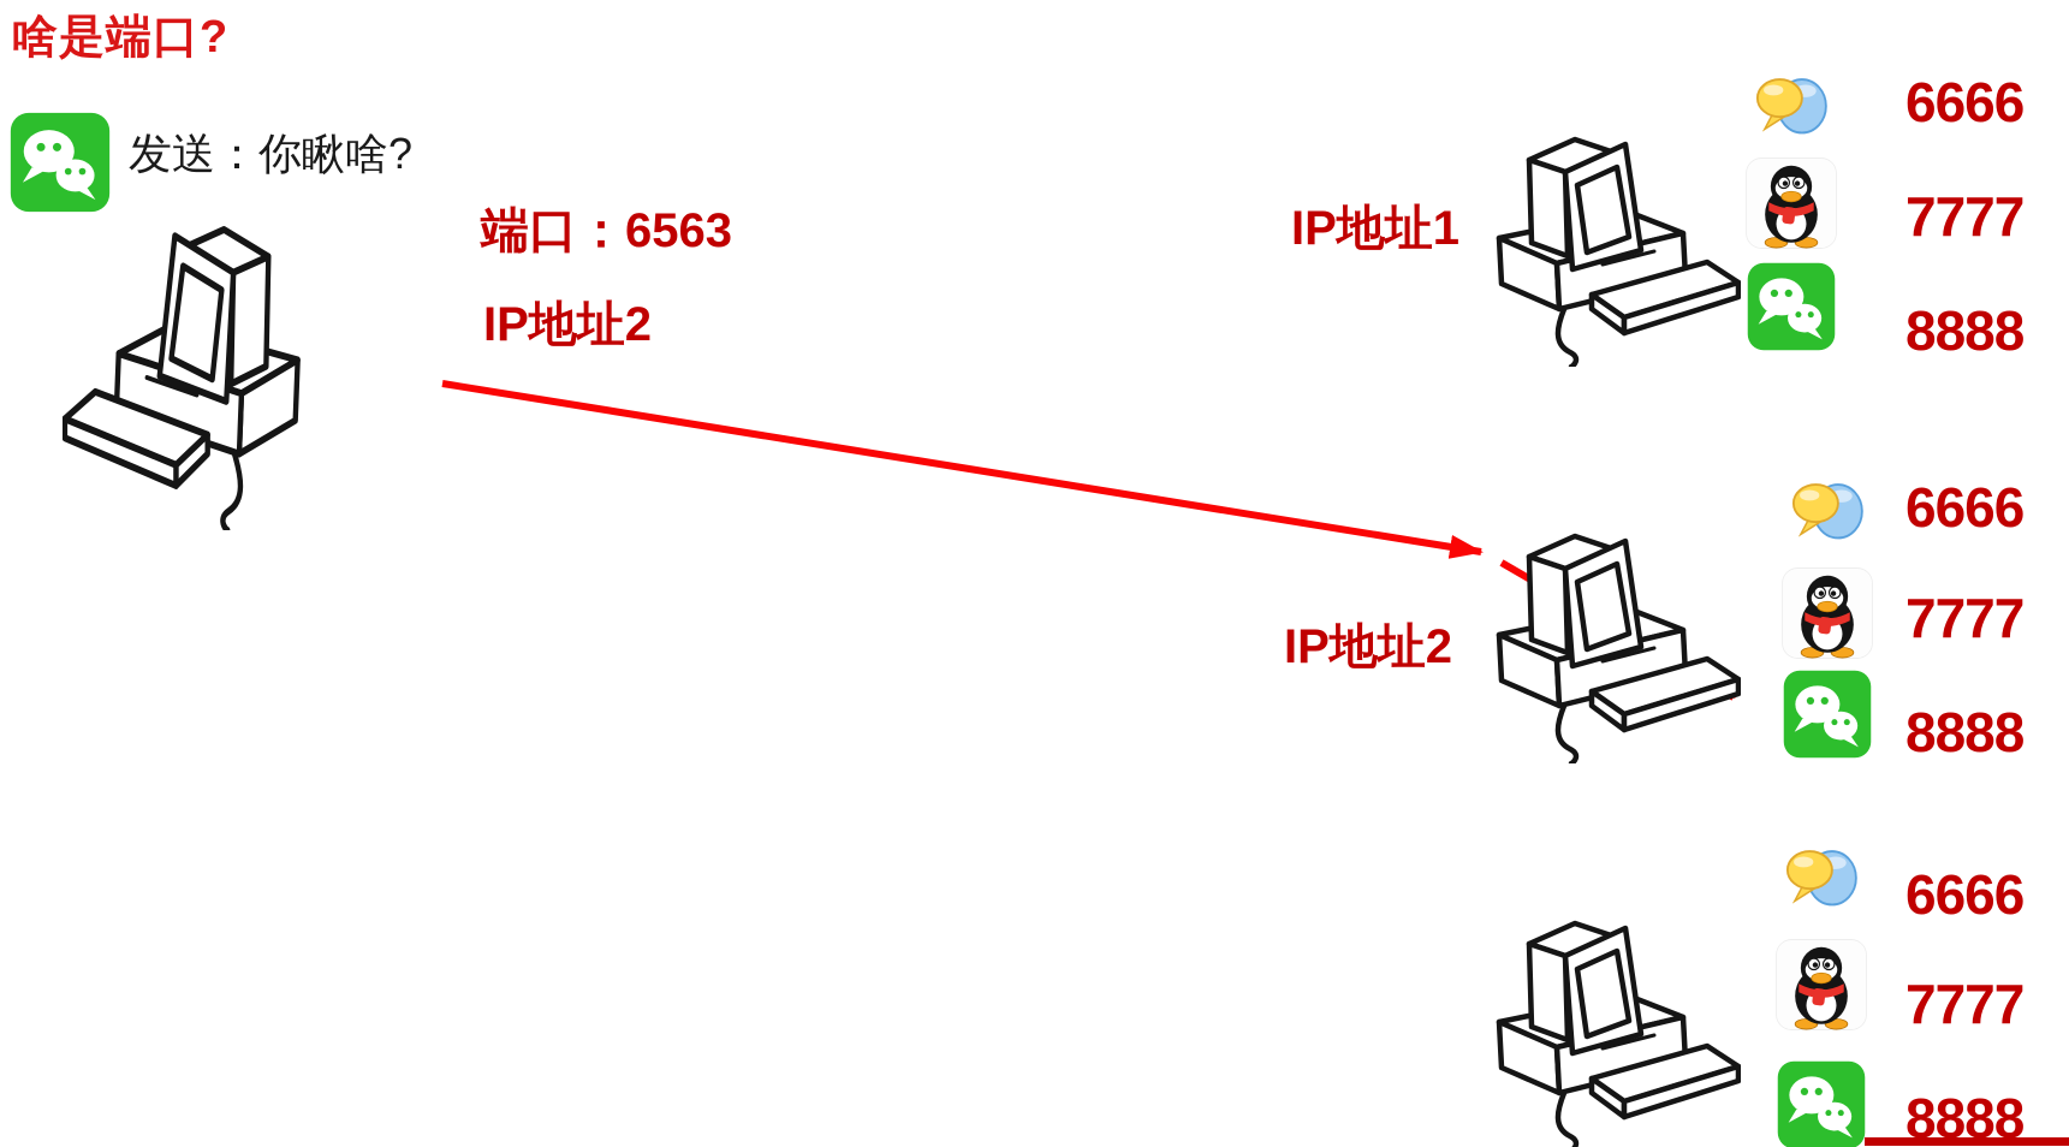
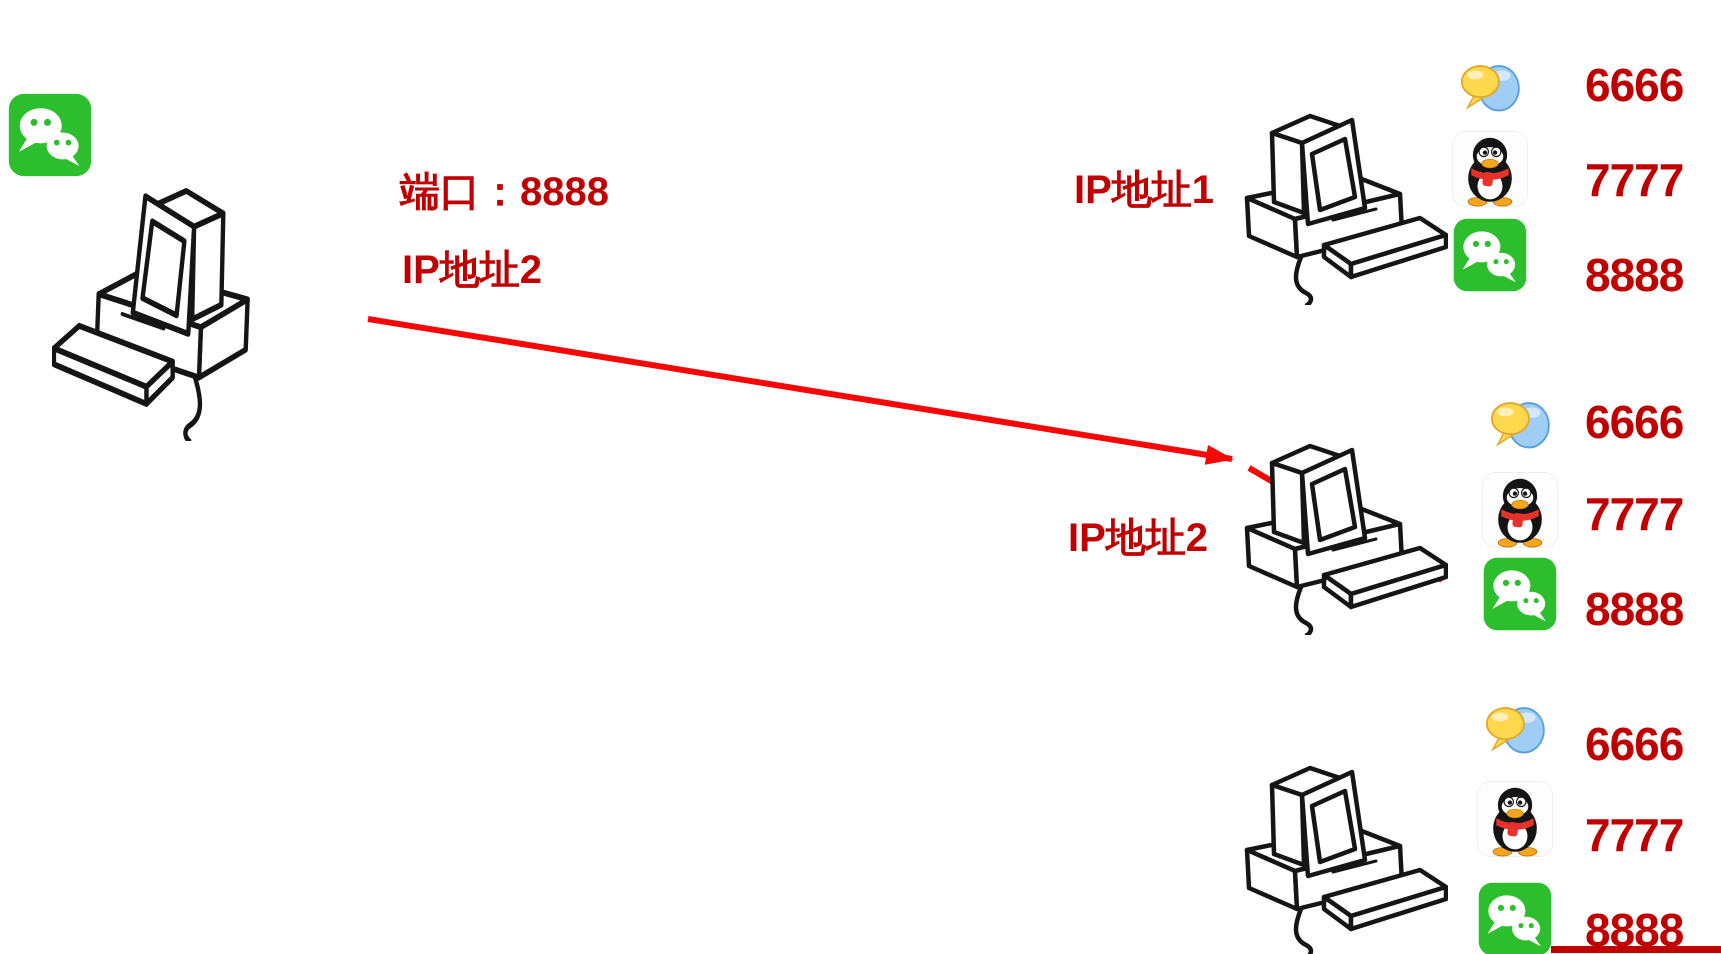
- 啥是端口?
- 发送：你瞅啥?
- 端口：6563
+ 端口：8888
  IP地址2
  IP地址1
  6666
  7777
  8888
  IP地址2
  6666
  7777
  8888
  6666
  7777
  8888
